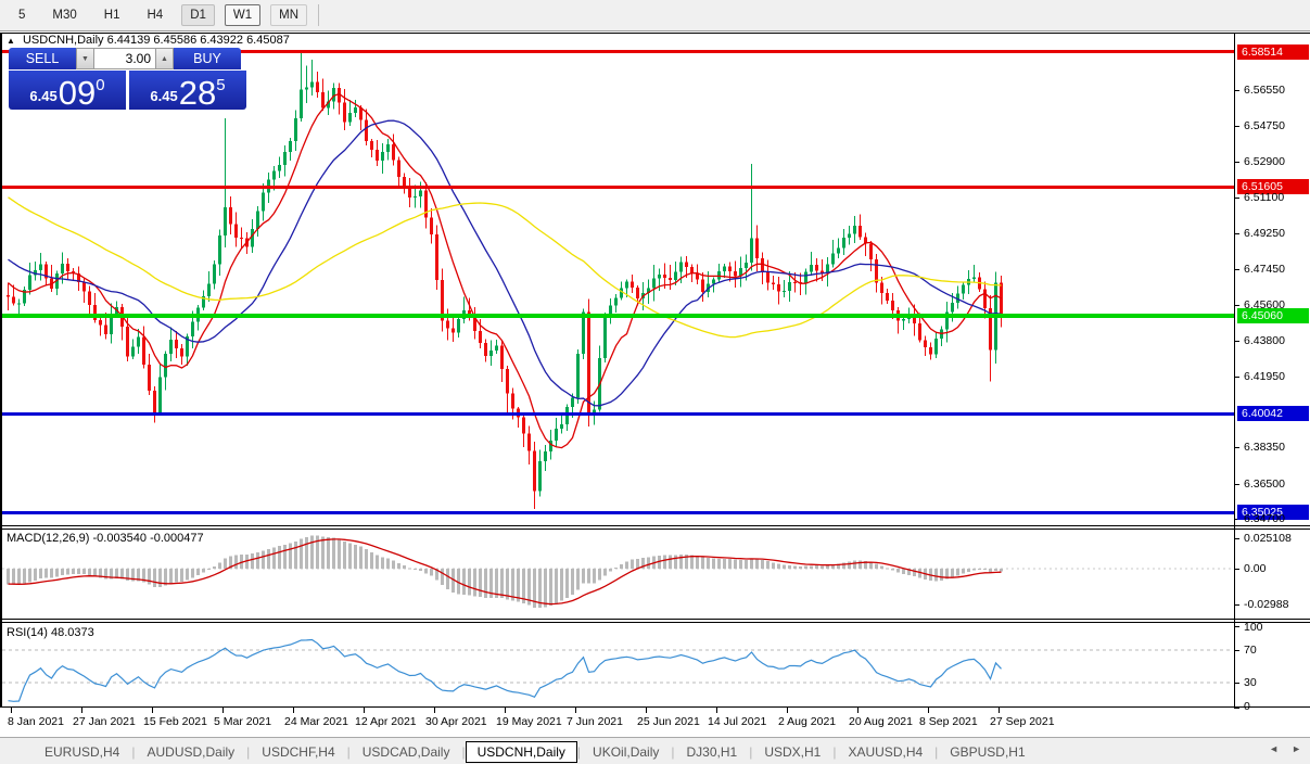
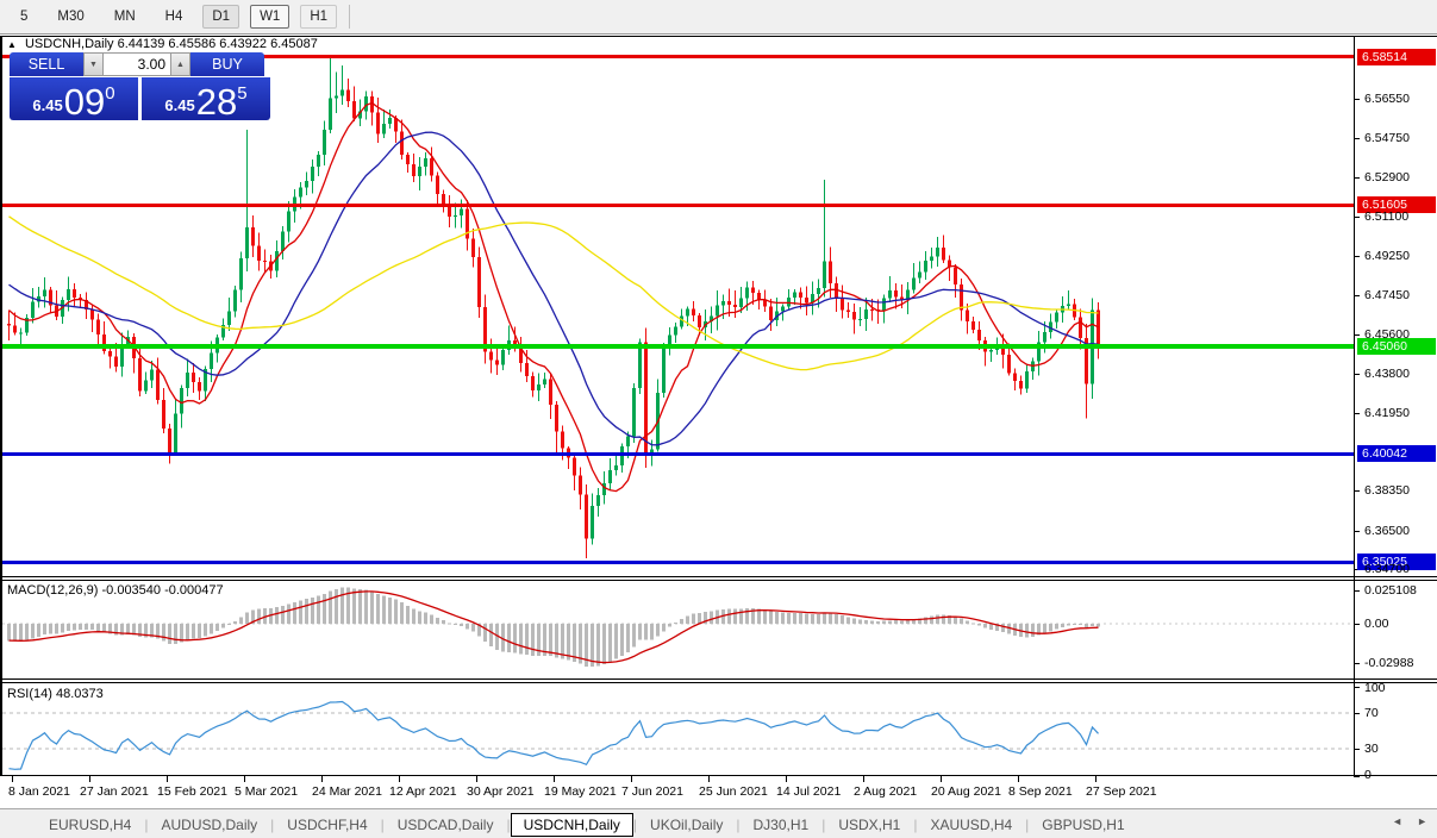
  5
  M30
- H1
+ MN
  H4
  D1
  W1
- MN
+ H1
  ▲ USDCNH,Daily 6.44139 6.45586 6.43922 6.45087
  SELL
  3.00
  BUY
  6.45
  09
  0
  6.45
  28
  5
  MACD(12,26,9) -0.003540 -0.000477
  RSI(14) 48.0373
  6.58514
  6.51605
  6.45060
  6.40042
  6.35025
  6.56550
  6.54750
  6.52900
  6.51100
  6.49250
  6.47450
  6.45600
  6.43800
  6.41950
  6.38350
  6.36500
  6.34700
  0.025108
  0.00
  -0.02988
  100
  70
  30
  0
  8 Jan 2021
  27 Jan 2021
  15 Feb 2021
  5 Mar 2021
  24 Mar 2021
  12 Apr 2021
  30 Apr 2021
  19 May 2021
  7 Jun 2021
  25 Jun 2021
  14 Jul 2021
  2 Aug 2021
  20 Aug 2021
  8 Sep 2021
  27 Sep 2021
  EURUSD,H4
  |
  AUDUSD,Daily
  |
  USDCHF,H4
  |
  USDCAD,Daily
  |
  USDCNH,Daily
  |
  UKOil,Daily
  |
  DJ30,H1
  |
  USDX,H1
  |
  XAUUSD,H4
  |
  GBPUSD,H1
  ◄
  ►
